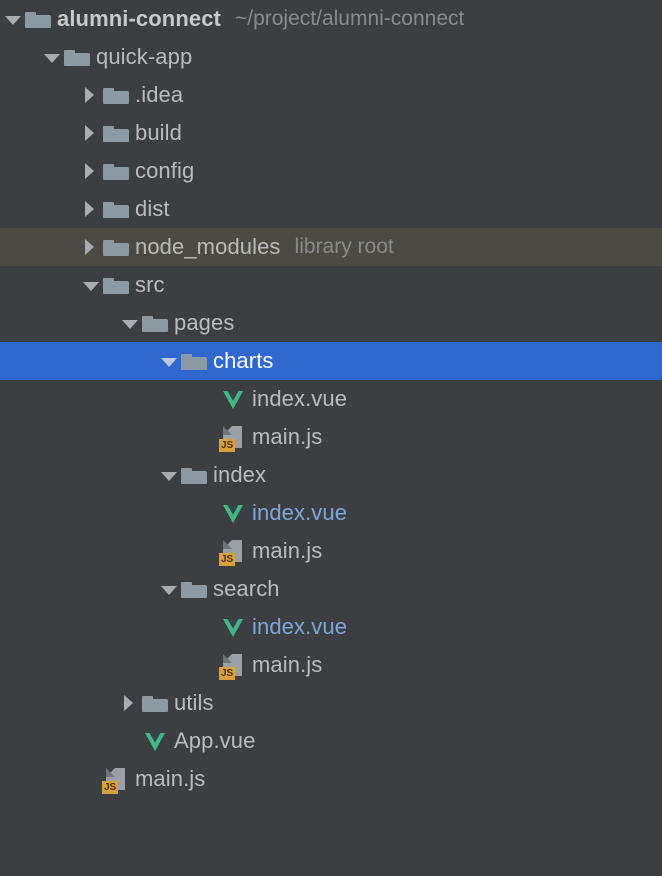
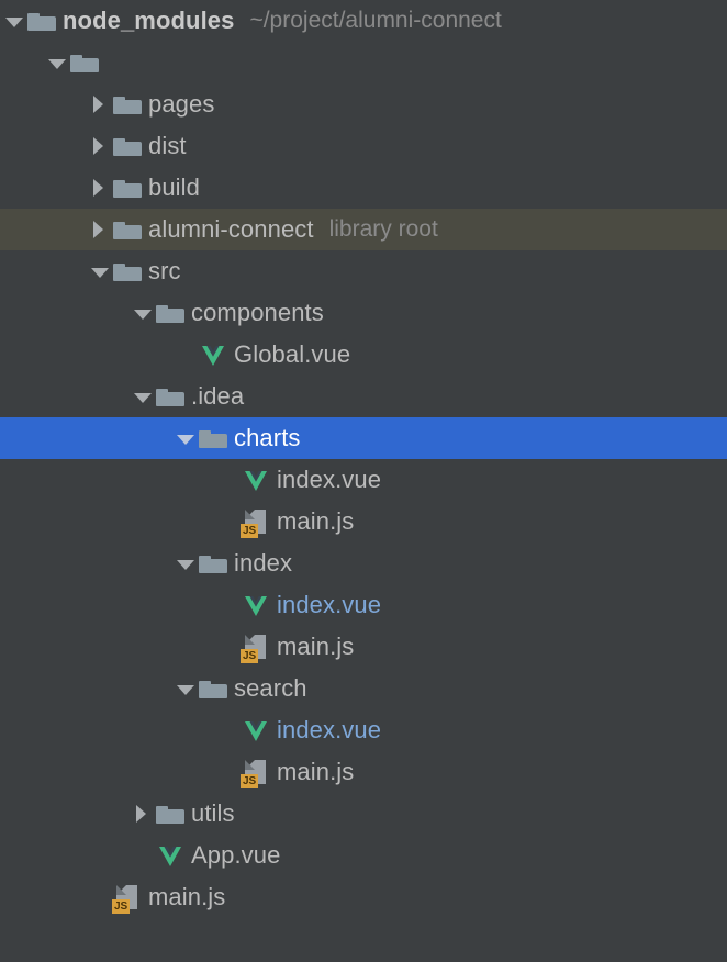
- alumni-connect
+ node_modules
  ~/project/alumni-connect
- quick-app
- .idea
+ pages
- build
+ dist
- config
- dist
+ build
- node_modules
+ alumni-connect
  library root
  src
+ components
+ Global.vue
- pages
+ .idea
  charts
  index.vue
  JS
  main.js
  index
  index.vue
  JS
  main.js
  search
  index.vue
  JS
  main.js
  utils
  App.vue
  JS
  main.js
